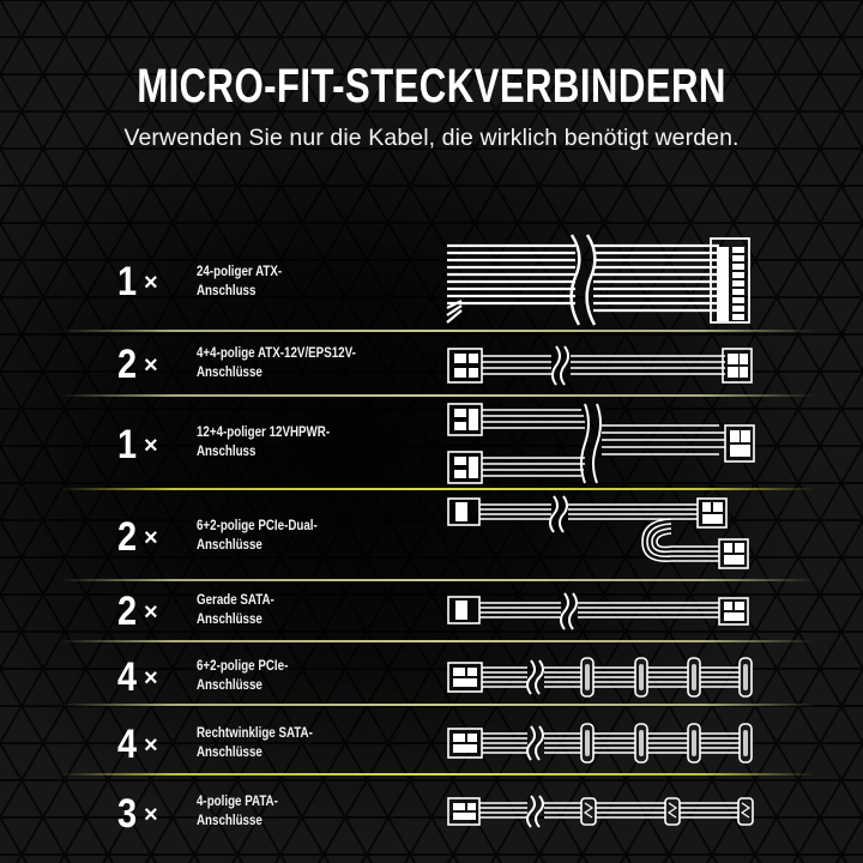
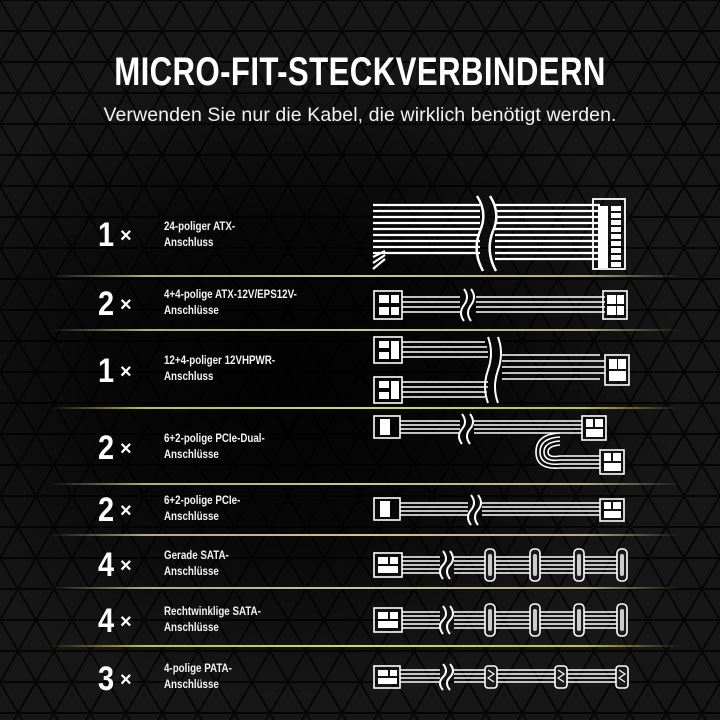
  MICRO-FIT-STECKVERBINDERN
  Verwenden Sie nur die Kabel, die wirklich benötigt werden.
  1
  ×
  24-poliger ATX-
  Anschluss
  2
  ×
  4+4-polige ATX-12V/EPS12V-
  Anschlüsse
  1
  ×
  12+4-poliger 12VHPWR-
  Anschluss
  2
  ×
  6+2-polige PCIe-Dual-
  Anschlüsse
  2
  ×
- Gerade SATA-
+ 6+2-polige PCIe-
  Anschlüsse
  4
  ×
- 6+2-polige PCIe-
+ Gerade SATA-
  Anschlüsse
  4
  ×
  Rechtwinklige SATA-
  Anschlüsse
  3
  ×
  4-polige PATA-
  Anschlüsse
